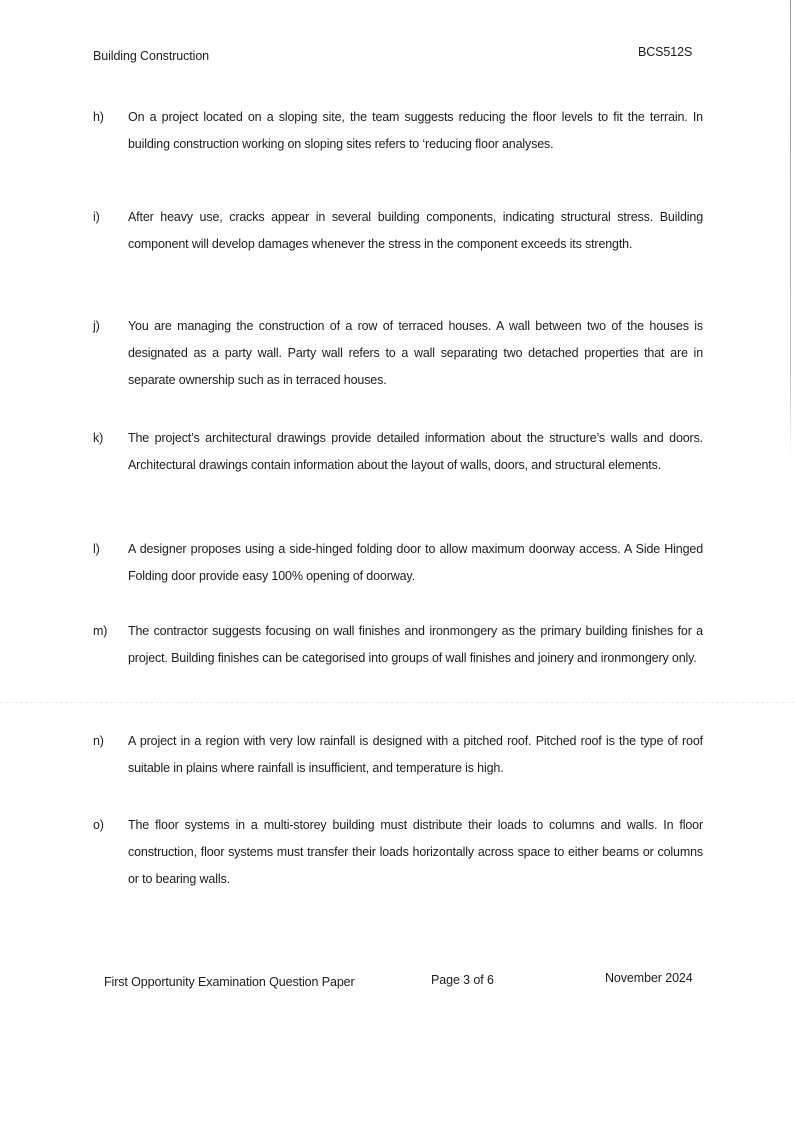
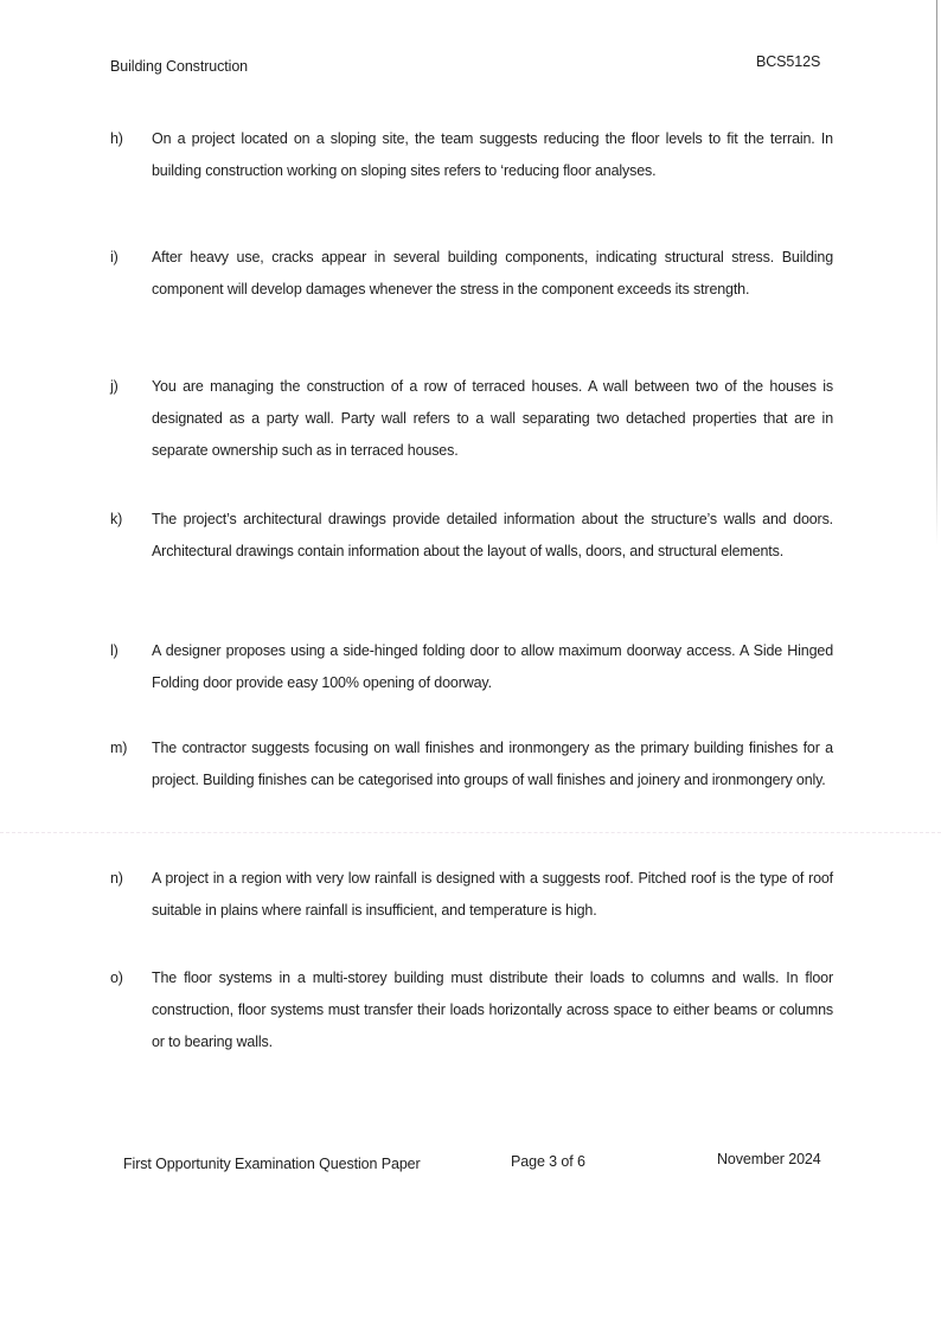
  Building Construction
  BCS512S
  h)
  On a project located on a sloping site, the team suggests reducing the floor levels to fit the terrain. In building construction working on sloping sites refers to ‘reducing floor analyses.
  i)
  After heavy use, cracks appear in several building components, indicating structural stress. Building component will develop damages whenever the stress in the component exceeds its strength.
  j)
  You are managing the construction of a row of terraced houses. A wall between two of the houses is designated as a party wall. Party wall refers to a wall separating two detached properties that are in separate ownership such as in terraced houses.
  k)
  The project’s architectural drawings provide detailed information about the structure’s walls and doors. Architectural drawings contain information about the layout of walls, doors, and structural elements.
  l)
  A designer proposes using a side-hinged folding door to allow maximum doorway access. A Side Hinged Folding door provide easy 100% opening of doorway.
  m)
  The contractor suggests focusing on wall finishes and ironmongery as the primary building finishes for a project. Building finishes can be categorised into groups of wall finishes and joinery and ironmongery only.
  n)
- A project in a region with very low rainfall is designed with a pitched roof. Pitched roof is the type of roof suitable in plains where rainfall is insufficient, and temperature is high.
+ A project in a region with very low rainfall is designed with a suggests roof. Pitched roof is the type of roof suitable in plains where rainfall is insufficient, and temperature is high.
  o)
  The floor systems in a multi-storey building must distribute their loads to columns and walls. In floor construction, floor systems must transfer their loads horizontally across space to either beams or columns or to bearing walls.
  First Opportunity Examination Question Paper
  Page 3 of 6
  November 2024
